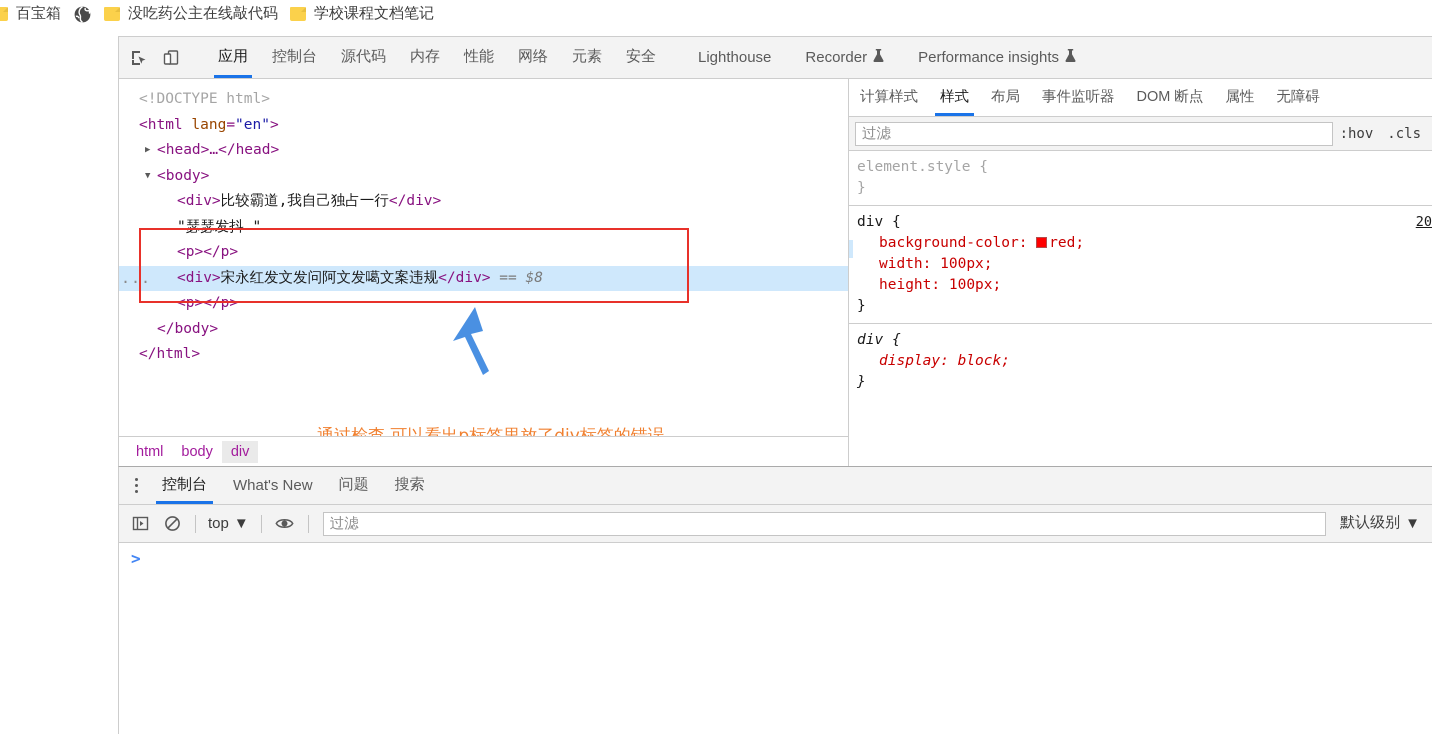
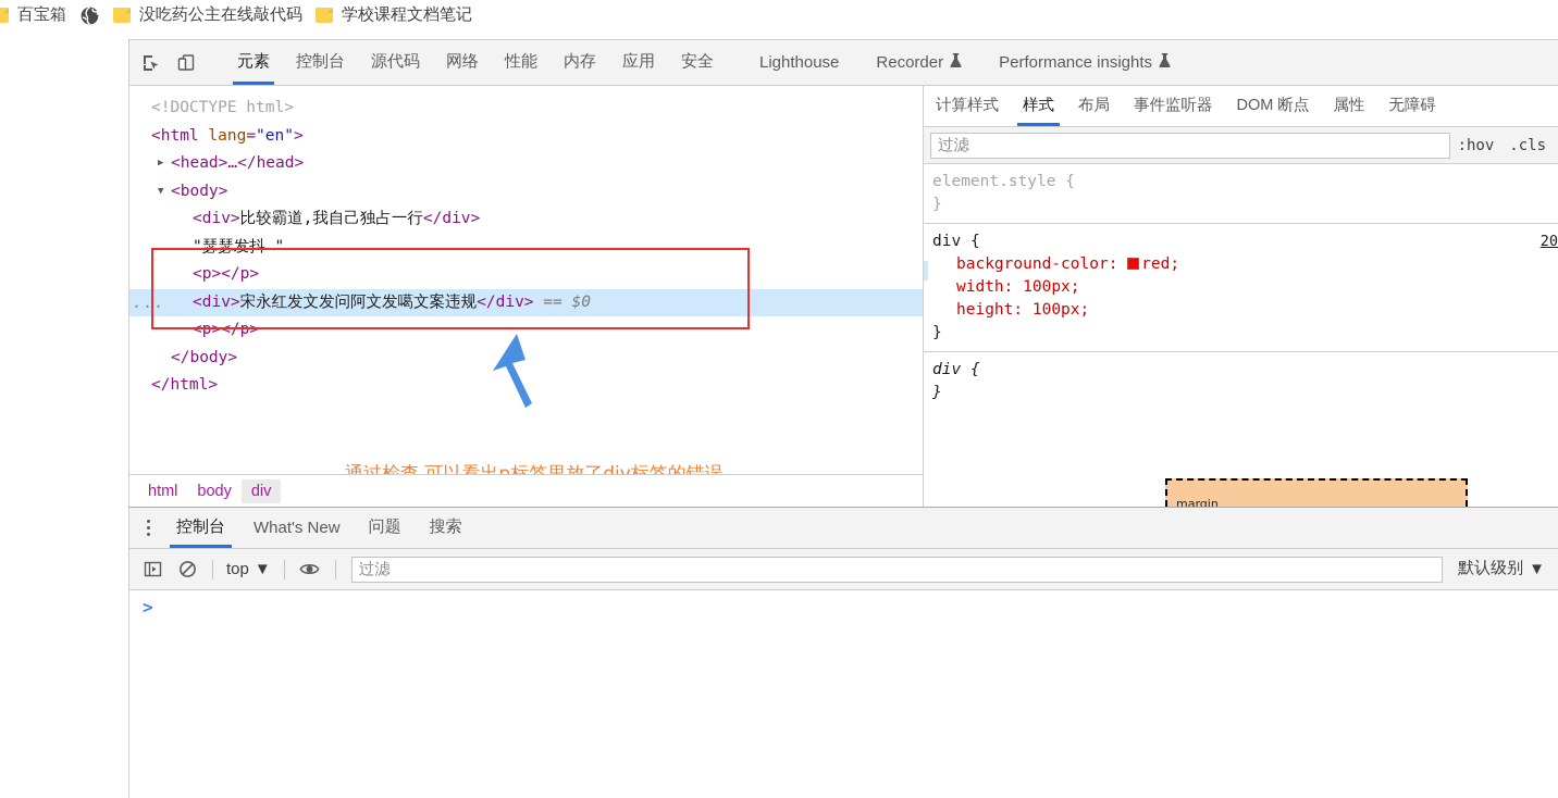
  百宝箱
  没吃药公主在线敲代码
  学校课程文档笔记
- 应用
+ 元素
  控制台
  源代码
- 内存
+ 网络
  性能
- 网络
+ 内存
- 元素
+ 应用
  安全
  Lighthouse
  Recorder
  Performance insights
  <!DOCTYPE html>
  <html lang="en">
  ▶
  <head>…</head>
  ▼
  <body>
  <div>比较霸道,我自己独占一行</div>
  "瑟瑟发抖 "
  <p></p>
- <div>宋永红发文发问阿文发噶文案违规</div> == $8
+ <div>宋永红发文发问阿文发噶文案违规</div> == $0
  <p></p>
  </body>
  </html>
  html
  body
  div
  计算样式
  样式
  布局
  事件监听器
  DOM 断点
  属性
  无障碍
  过滤
  :hov
  .cls
  element.style {
  }
  20
  div {
  background-color: red;
  width: 100px;
  height: 100px;
  }
  div {
- display: block;
  }
+ margin
  控制台
  What's New
  问题
  搜索
  top
  ▼
  过滤
  默认级别
  ▼
  >
